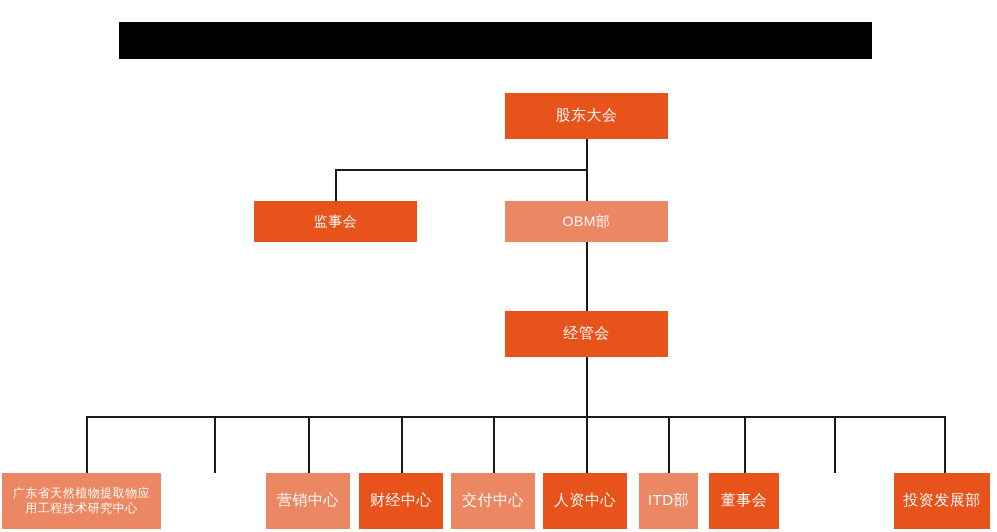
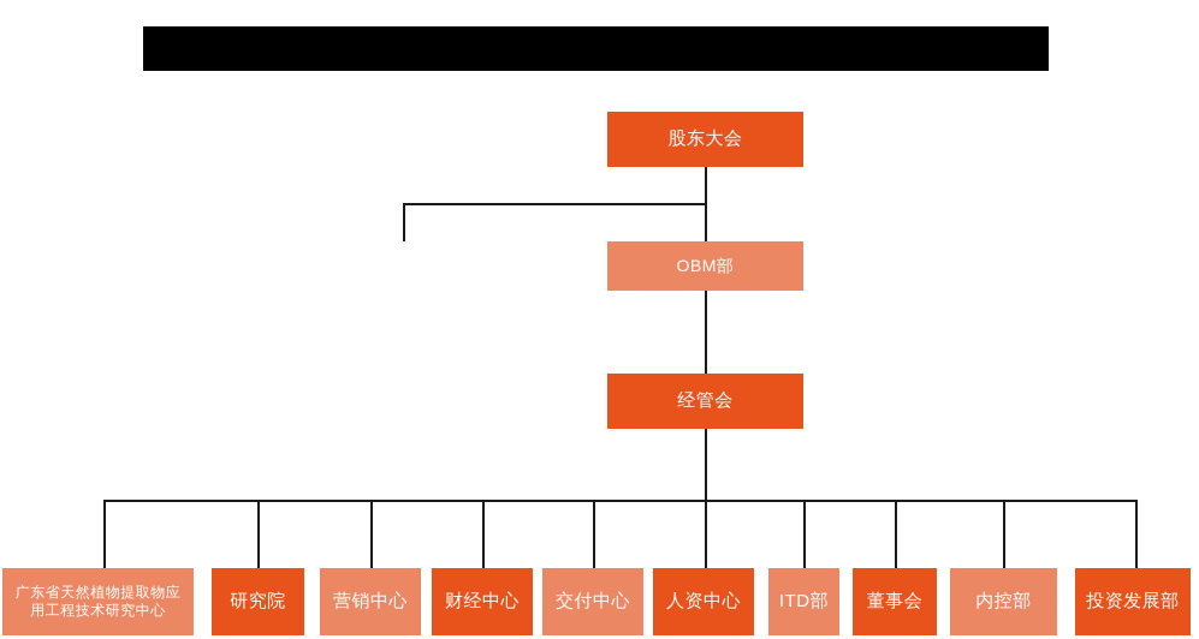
  股东大会
- 监事会
  OBM部
  经管会
  广东省天然植物提取物应
  用工程技术研究中心
+ 研究院
  营销中心
  财经中心
  交付中心
  人资中心
  ITD部
  董事会
+ 内控部
  投资发展部
